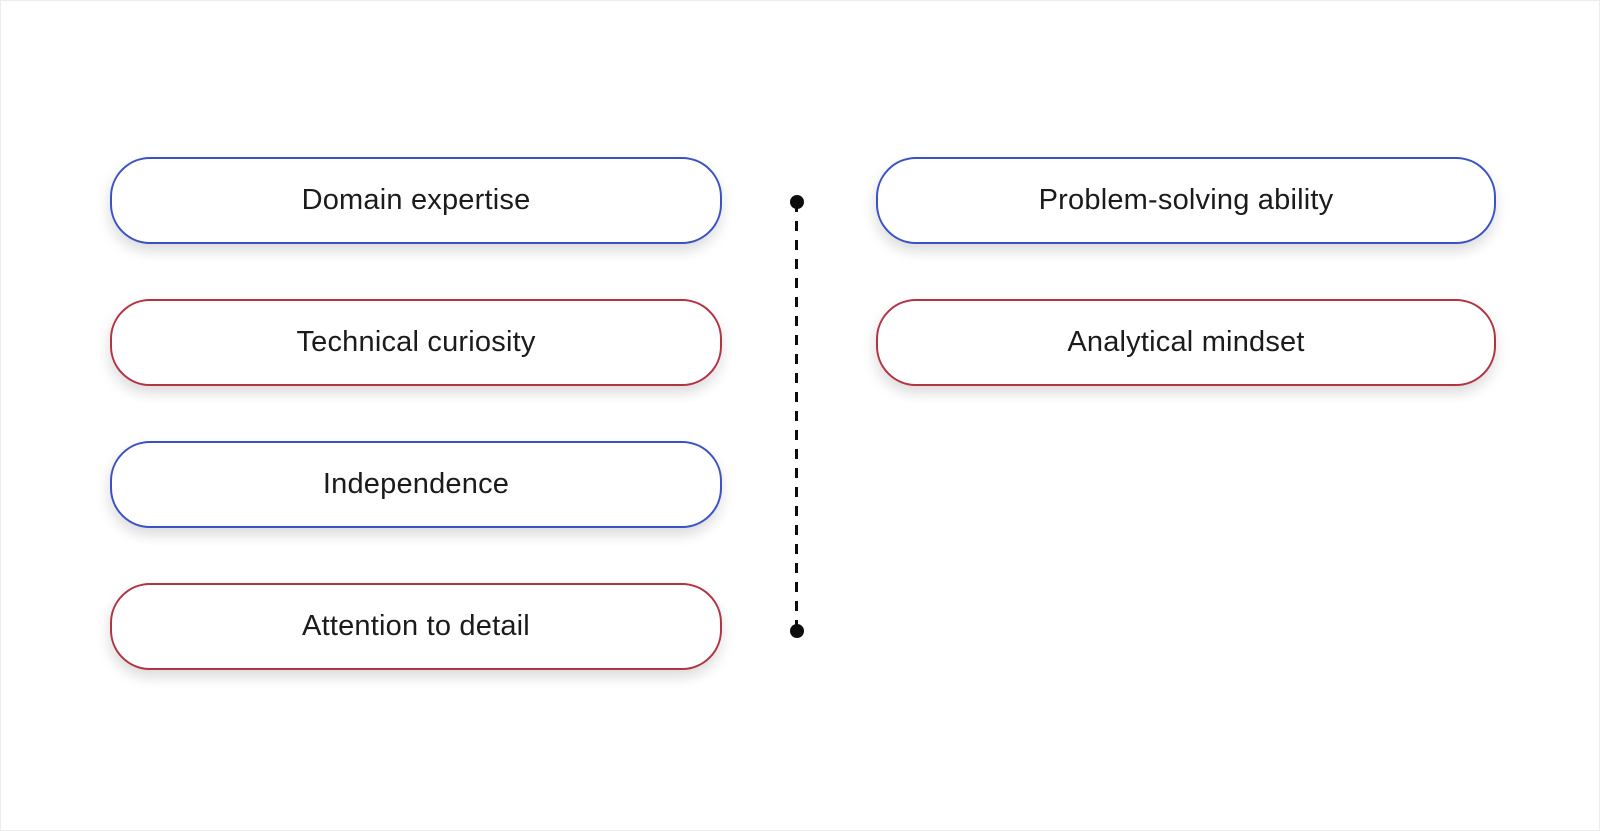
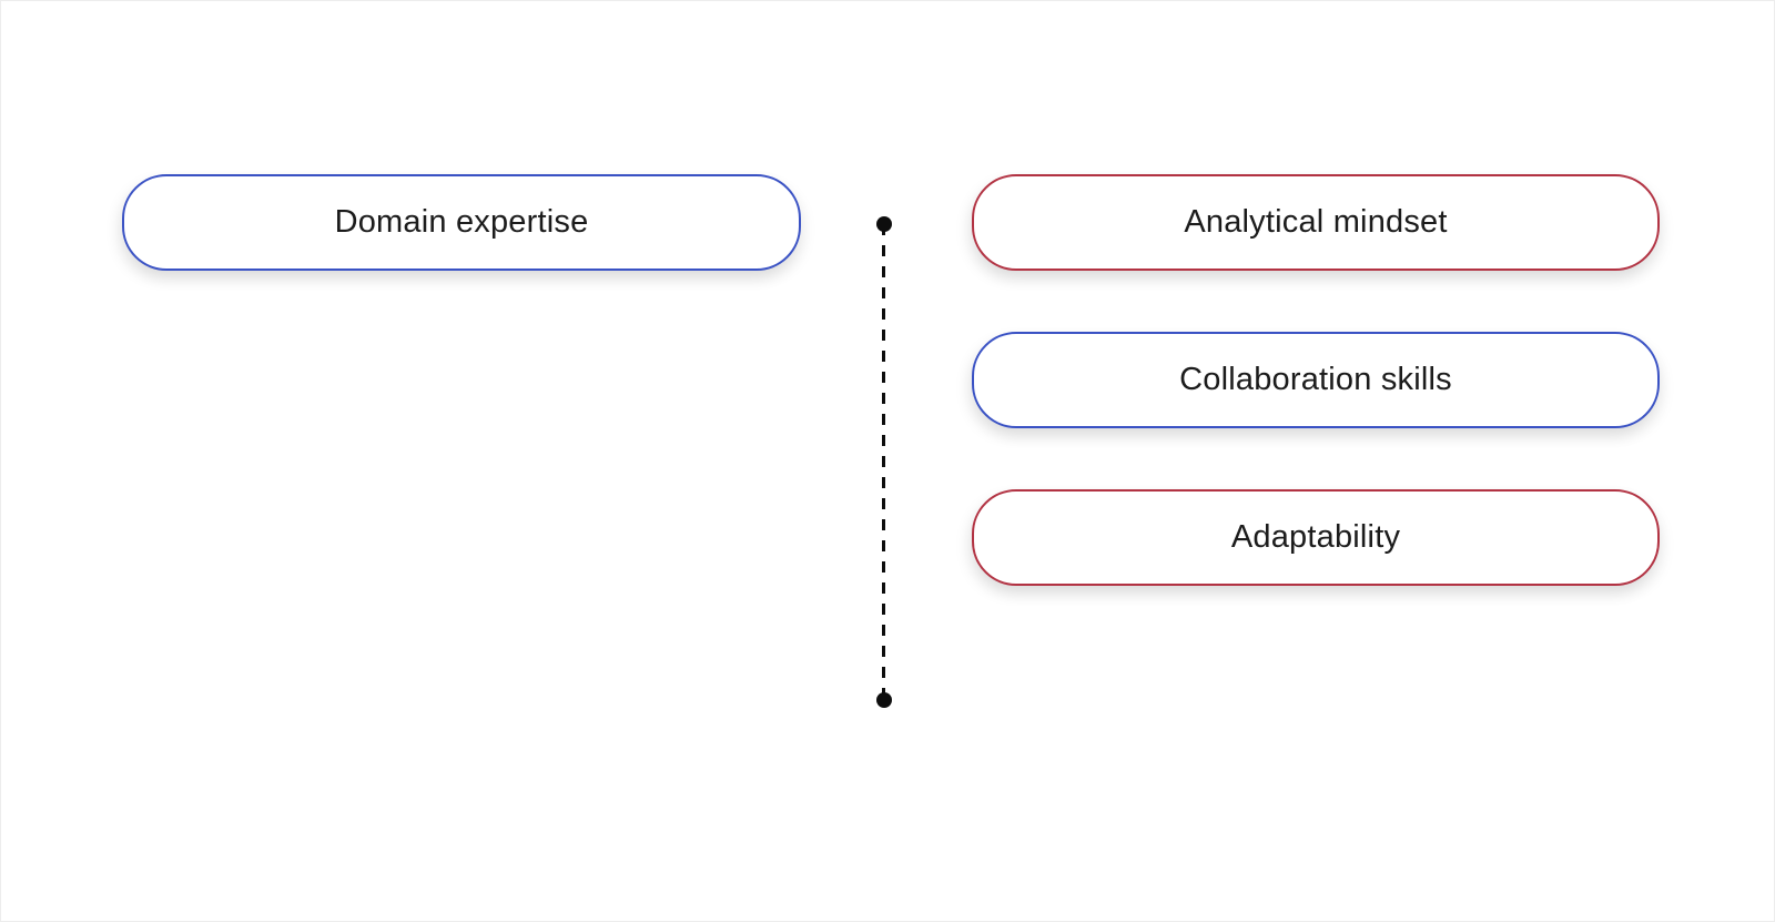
  Domain expertise
- Technical curiosity
- Independence
- Attention to detail
- Problem-solving ability
  Analytical mindset
+ Collaboration skills
+ Adaptability
